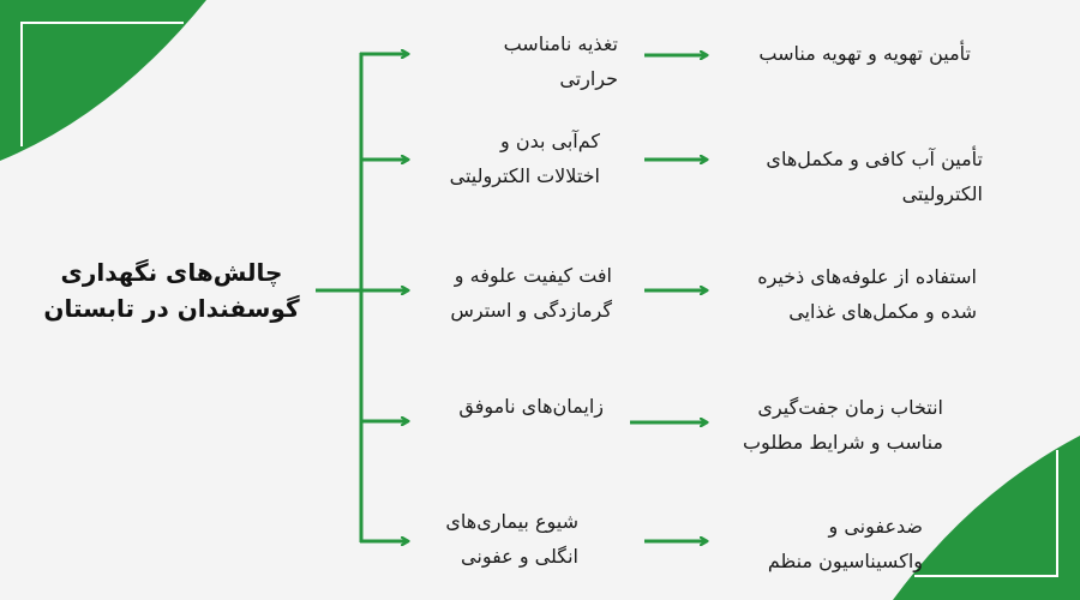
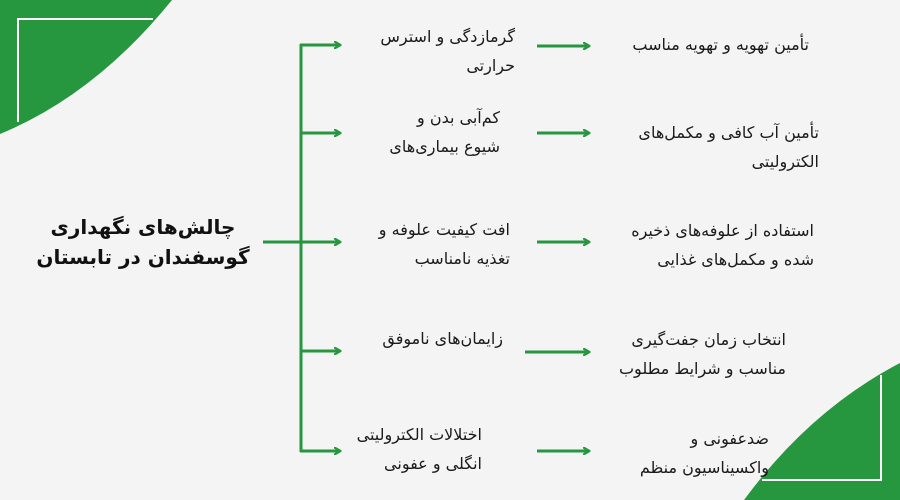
  چالشهای نگهداری
  گوسفندان در تابستان
- تغذیه نامناسب
+ گرمازدگی و استرس
  حرارتی
  کمآبی بدن و
- اختلالات الکترولیتی
+ شیوع بیماری‌های
  افت کیفیت علوفه و
- گرمازدگی و استرس
+ تغذیه نامناسب
  زایمانهای ناموفق
- شیوع بیماری‌های
+ اختلالات الکترولیتی
  انگلی و عفونی
  تأمین تهویه و تهویه مناسب
  تأمین آب کافی و مکمل‌های
  الکترولیتی
  استفاده از علوفه‌های ذخیره
  شده و مکملهای غذایی
  انتخاب زمان جفتگیری
  مناسب و شرایط مطلوب
  ضدعفونی و
  واکسیناسیون منظم
